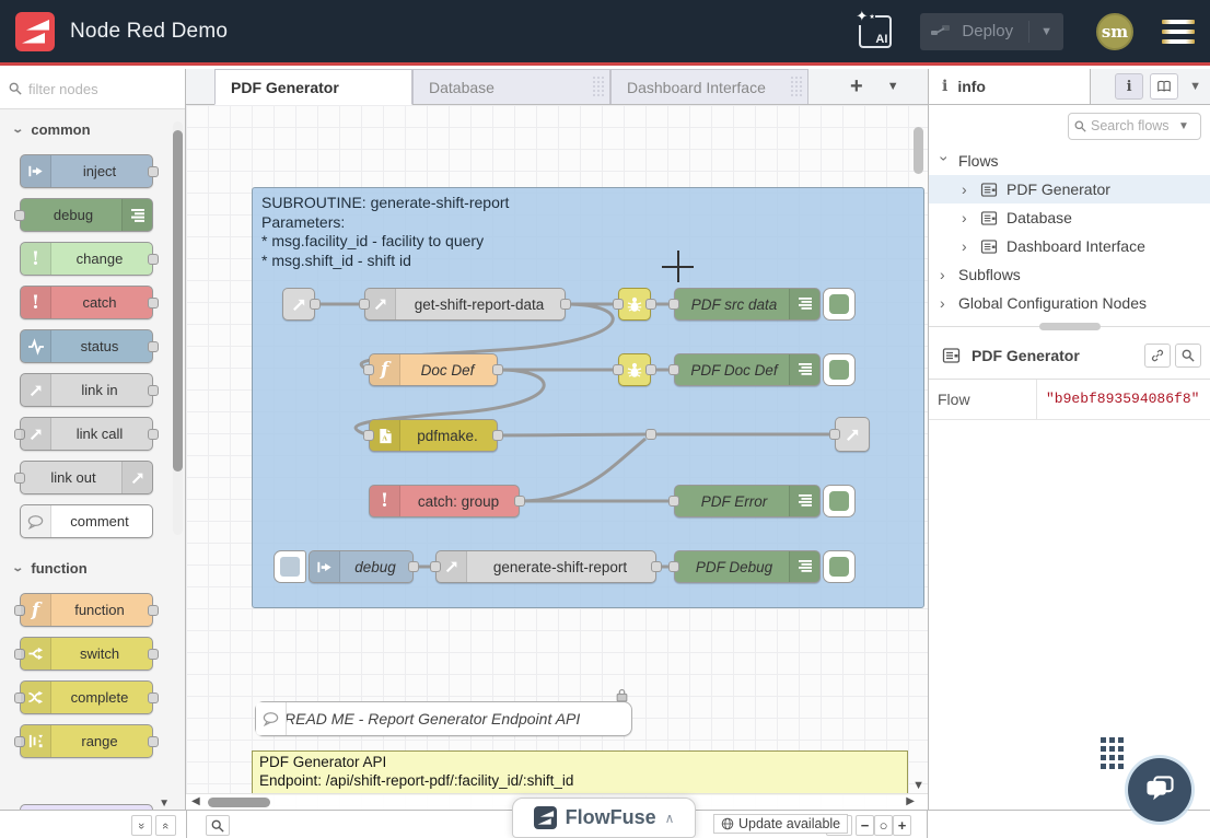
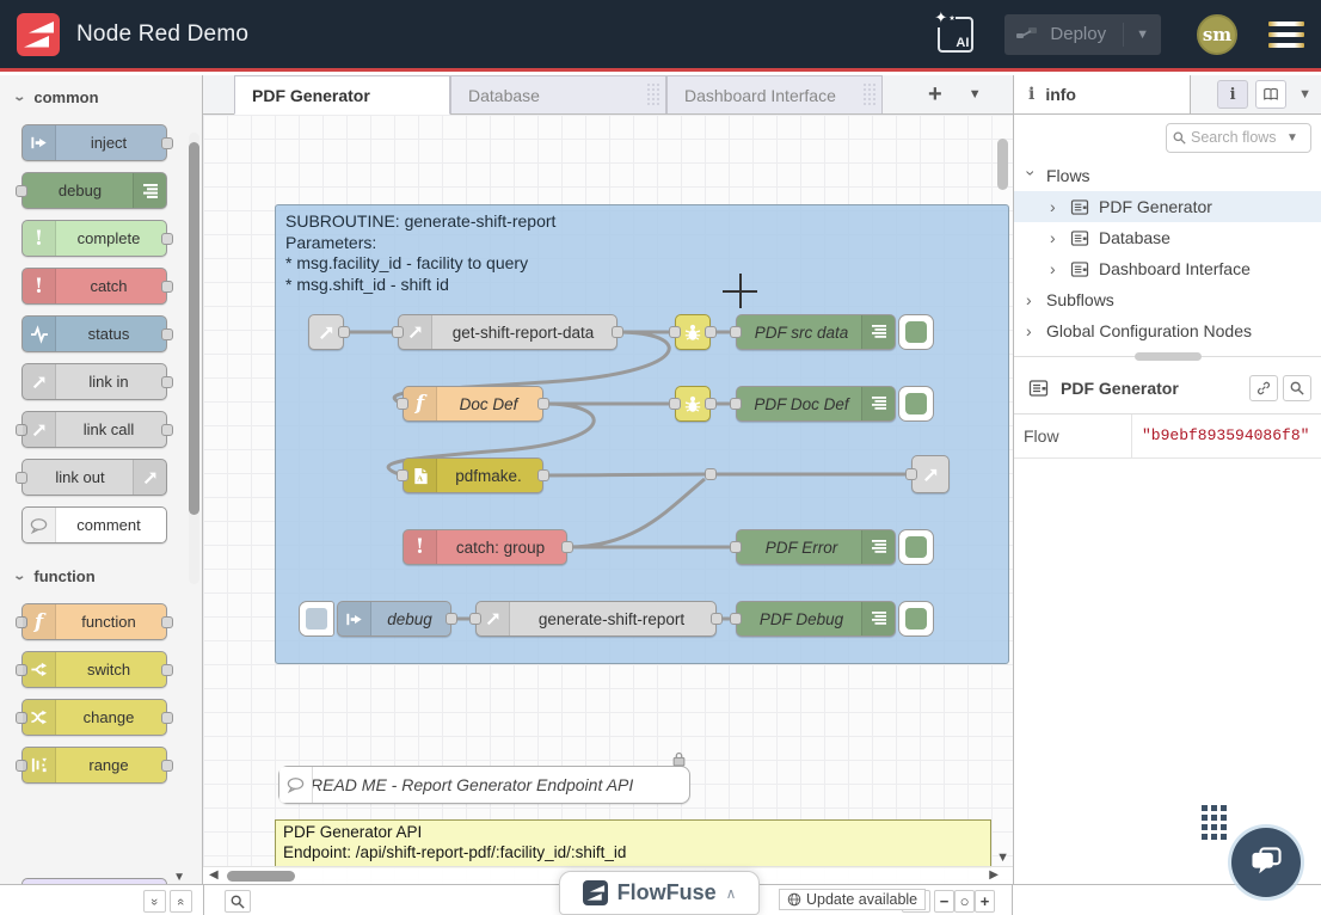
  Node Red Demo
  ✦
  AI
  Deploy
  ▼
  sm
- filter nodes
  ⌄
  common
  inject
  debug
  !
- change
+ complete
  !
  catch
  status
  link in
  link call
  link out
  comment
  ⌄
  function
  f
  function
  switch
- complete
+ change
  range
  ▼
  PDF Generator
  Database
  Dashboard Interface
  +
  ▼
  SUBROUTINE: generate-shift-report
  Parameters:
  * msg.facility_id - facility to query
  * msg.shift_id - shift id
  get-shift-report-data
  PDF src data
  f
  Doc Def
  PDF Doc Def
  pdfmake.
  !
  catch: group
  PDF Error
  debug
  generate-shift-report
  PDF Debug
  READ ME - Report Generator Endpoint API
  PDF Generator API
  Endpoint: /api/shift-report-pdf/:facility_id/:shift_id
  ▼
  ◀
  ▶
  i
  info
  i
  ▼
  Search flows
  ▼
  Flows
  ›
  PDF Generator
  ›
  Database
  ›
  Dashboard Interface
  ›
  Subflows
  ›
  Global Configuration Nodes
  PDF Generator
  Flow
  "b9ebf893594086f8"
  −
  ○
  +
  FlowFuse
  ∧
  Update available
